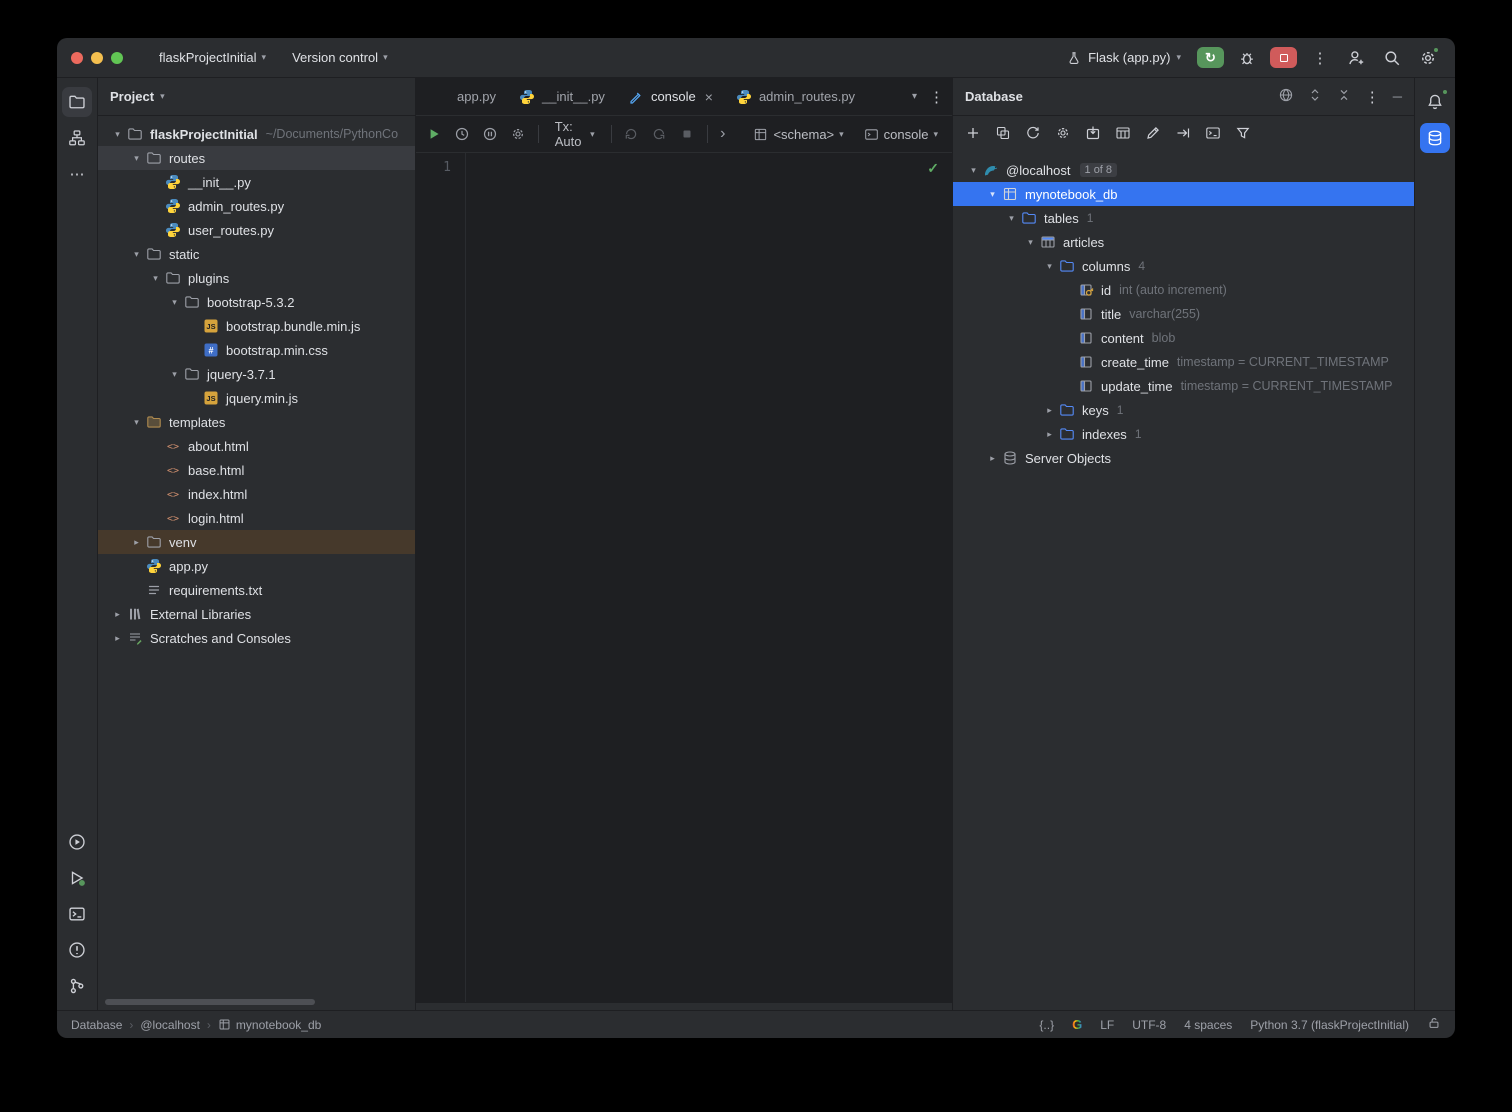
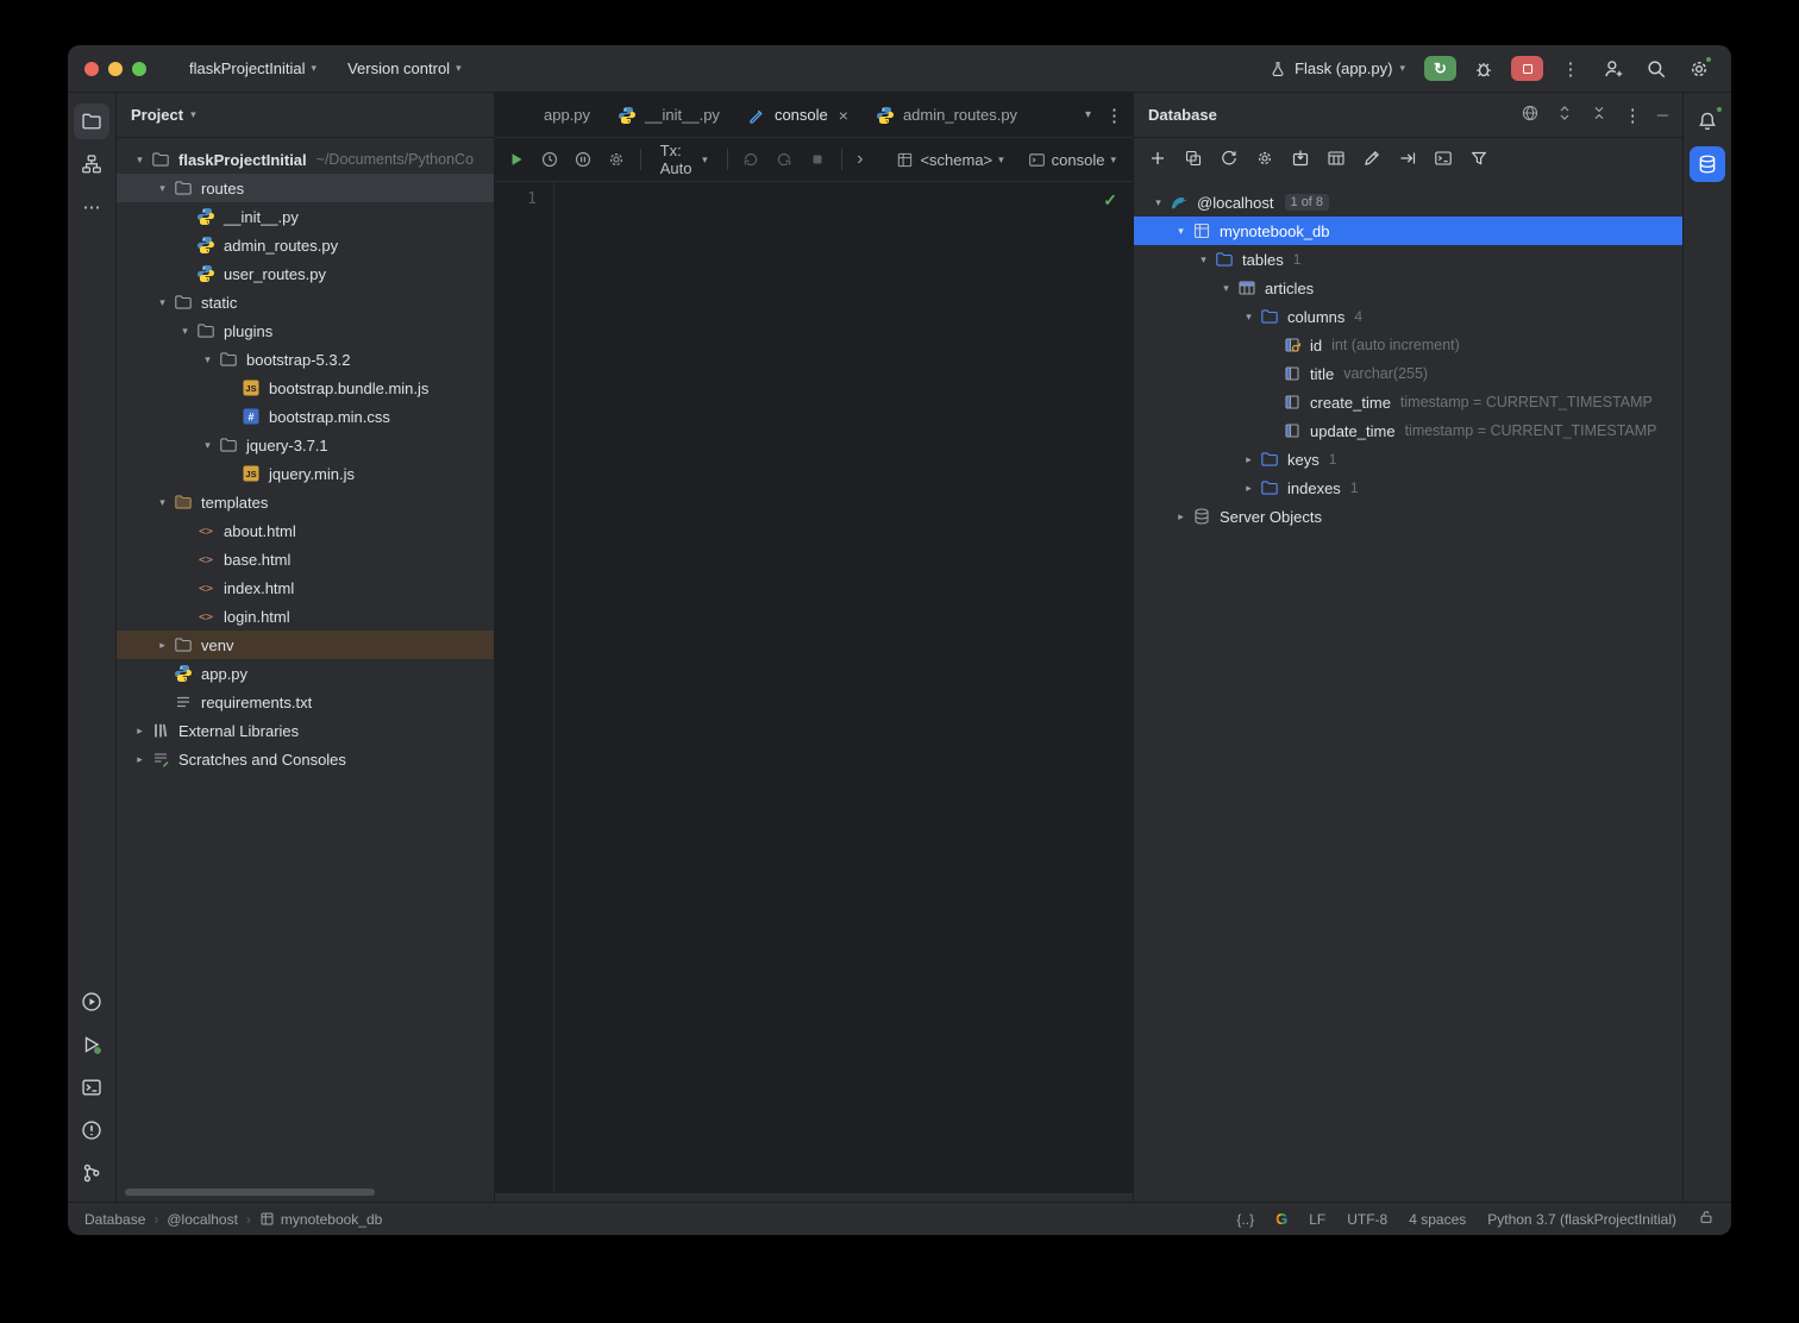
  flaskProjectInitial
  ▾
  Version control
  ▾
  Flask (app.py)
  ▾
  ↻
  ⋮
  ⋯
  Project
  ▾
  ▾
  flaskProjectInitial
  ~/Documents/PythonCo
  ▾
  routes
  __init__.py
  admin_routes.py
  user_routes.py
  ▾
  static
  ▾
  plugins
  ▾
  bootstrap-5.3.2
  JS
  bootstrap.bundle.min.js
  #
  bootstrap.min.css
  ▾
  jquery-3.7.1
  JS
  jquery.min.js
  ▾
  templates
  <>
  about.html
  <>
  base.html
  <>
  index.html
  <>
  login.html
  ▸
  venv
  app.py
  requirements.txt
  ▸
  External Libraries
  ▸
  Scratches and Consoles
  app.py
  __init__.py
  console
  ×
  admin_routes.py
  ▾
  ⋮
  Tx: Auto
  ▾
  ›
  <schema>
  ▾
  console
  ▾
  1
  ✓
  Database
  ⋮
  ─
  ▾
  @localhost
  1 of 8
  ▾
  mynotebook_db
  ▾
  tables
  1
  ▾
  articles
  ▾
  columns
  4
  id
  int (auto increment)
  title
  varchar(255)
- content
- blob
  create_time
  timestamp = CURRENT_TIMESTAMP
  update_time
  timestamp = CURRENT_TIMESTAMP
  ▸
  keys
  1
  ▸
  indexes
  1
  ▸
  Server Objects
  Database
  ›
  @localhost
  ›
  mynotebook_db
  {..}
  G
  LF
  UTF-8
  4 spaces
  Python 3.7 (flaskProjectInitial)
